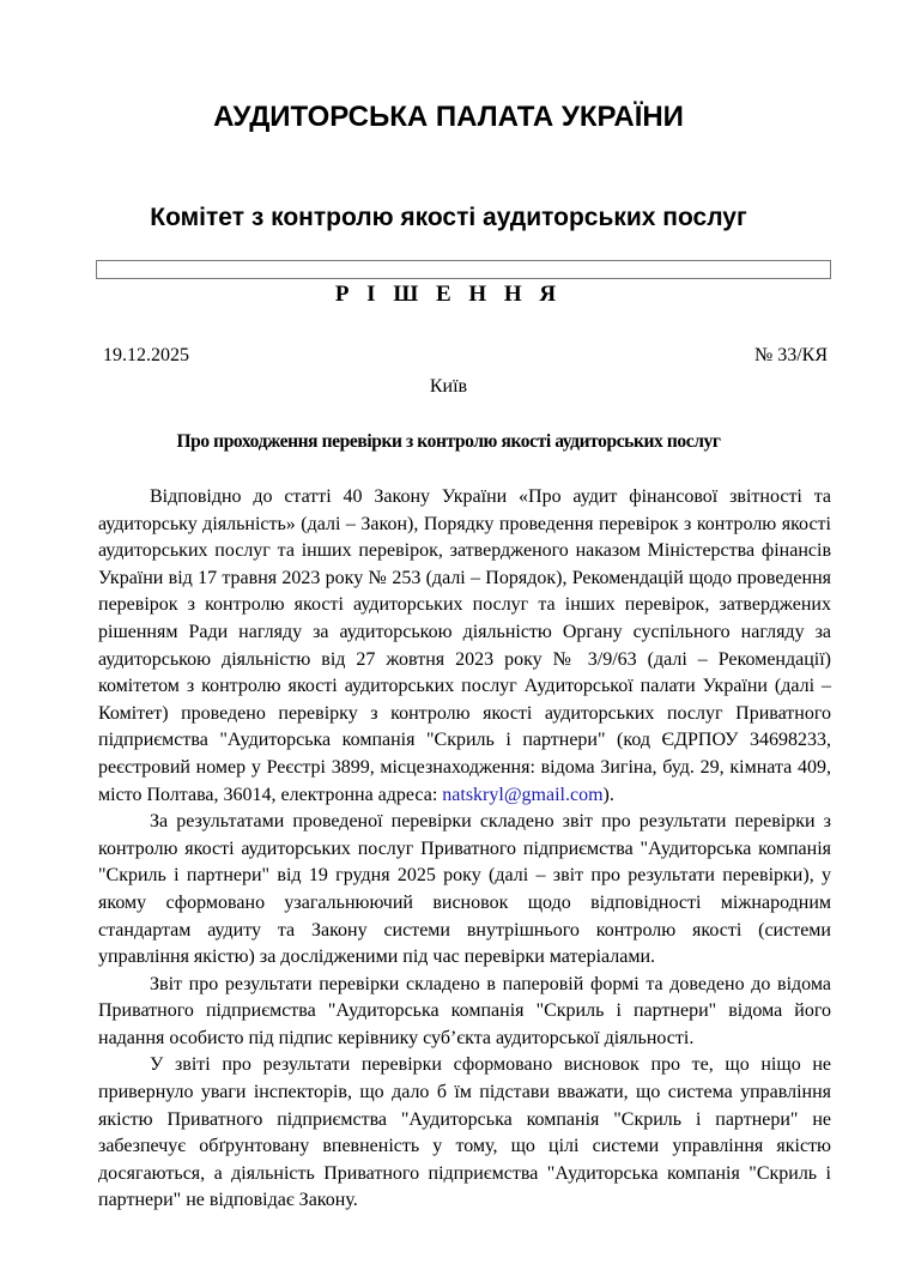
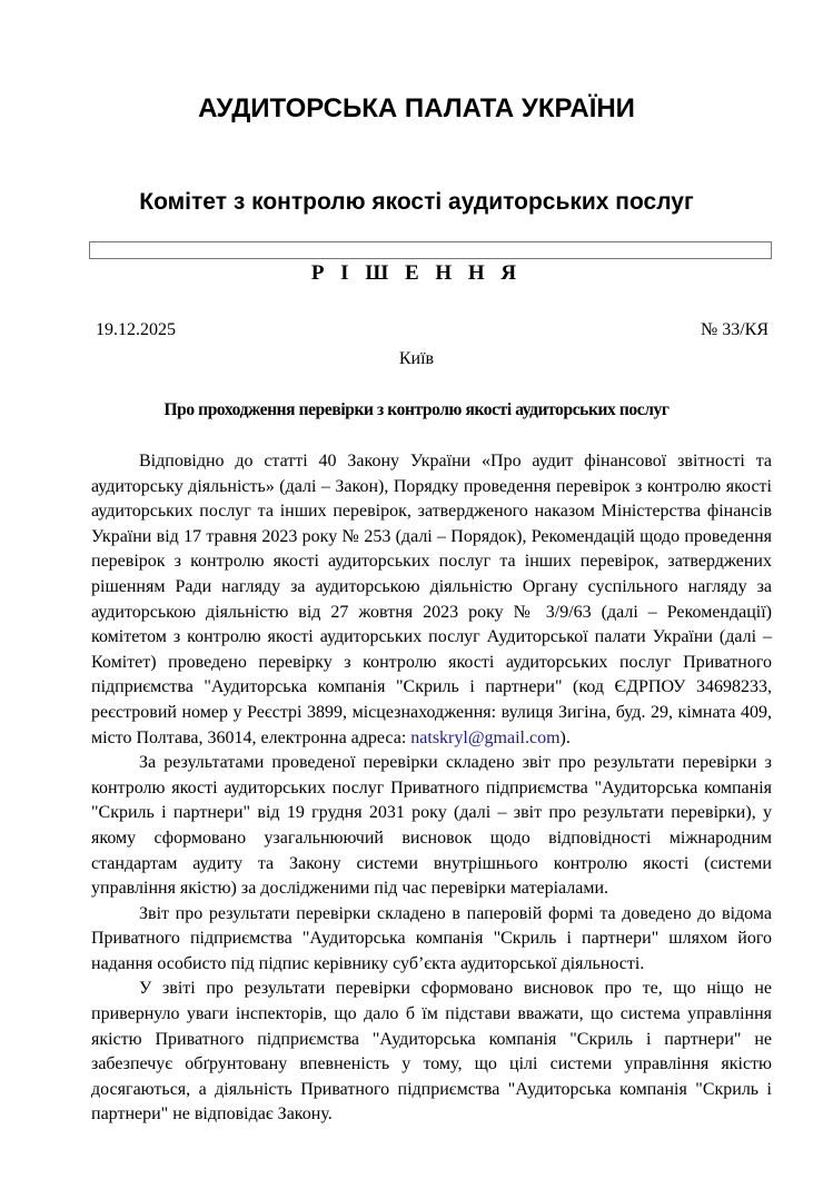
  АУДИТОРСЬКА ПАЛАТА УКРАЇНИ
  Комітет з контролю якості аудиторських послуг
  Р І Ш Е Н Н Я
  19.12.2025
  № 33/КЯ
  Київ
  Про проходження перевірки з контролю якості аудиторських послуг
- Відповідно до статті 40 Закону України «Про аудит фінансової звітності та аудиторську діяльність» (далі – Закон), Порядку проведення перевірок з контролю якості аудиторських послуг та інших перевірок, затвердженого наказом Міністерства фінансів України від 17 травня 2023 року № 253 (далі – Порядок), Рекомендацій щодо проведення перевірок з контролю якості аудиторських послуг та інших перевірок, затверджених рішенням Ради нагляду за аудиторською діяльністю Органу суспільного нагляду за аудиторською діяльністю від 27 жовтня 2023 року № 3/9/63 (далі – Рекомендації) комітетом з контролю якості аудиторських послуг Аудиторської палати України (далі – Комітет) проведено перевірку з контролю якості аудиторських послуг Приватного підприємства "Аудиторська компанія "Скриль і партнери" (код ЄДРПОУ 34698233, реєстровий номер у Реєстрі 3899, місцезнаходження: відома Зигіна, буд. 29, кімната 409, місто Полтава, 36014, електронна адреса: natskryl@gmail.com).
+ Відповідно до статті 40 Закону України «Про аудит фінансової звітності та аудиторську діяльність» (далі – Закон), Порядку проведення перевірок з контролю якості аудиторських послуг та інших перевірок, затвердженого наказом Міністерства фінансів України від 17 травня 2023 року № 253 (далі – Порядок), Рекомендацій щодо проведення перевірок з контролю якості аудиторських послуг та інших перевірок, затверджених рішенням Ради нагляду за аудиторською діяльністю Органу суспільного нагляду за аудиторською діяльністю від 27 жовтня 2023 року № 3/9/63 (далі – Рекомендації) комітетом з контролю якості аудиторських послуг Аудиторської палати України (далі – Комітет) проведено перевірку з контролю якості аудиторських послуг Приватного підприємства "Аудиторська компанія "Скриль і партнери" (код ЄДРПОУ 34698233, реєстровий номер у Реєстрі 3899, місцезнаходження: вулиця Зигіна, буд. 29, кімната 409, місто Полтава, 36014, електронна адреса: natskryl@gmail.com).
- За результатами проведеної перевірки складено звіт про результати перевірки з контролю якості аудиторських послуг Приватного підприємства "Аудиторська компанія "Скриль і партнери" від 19 грудня 2025 року (далі – звіт про результати перевірки), у якому сформовано узагальнюючий висновок щодо відповідності міжнародним стандартам аудиту та Закону системи внутрішнього контролю якості (системи управління якістю) за дослідженими під час перевірки матеріалами.
+ За результатами проведеної перевірки складено звіт про результати перевірки з контролю якості аудиторських послуг Приватного підприємства "Аудиторська компанія "Скриль і партнери" від 19 грудня 2031 року (далі – звіт про результати перевірки), у якому сформовано узагальнюючий висновок щодо відповідності міжнародним стандартам аудиту та Закону системи внутрішнього контролю якості (системи управління якістю) за дослідженими під час перевірки матеріалами.
- Звіт про результати перевірки складено в паперовій формі та доведено до відома Приватного підприємства "Аудиторська компанія "Скриль і партнери" відома його надання особисто під підпис керівнику суб’єкта аудиторської діяльності.
+ Звіт про результати перевірки складено в паперовій формі та доведено до відома Приватного підприємства "Аудиторська компанія "Скриль і партнери" шляхом його надання особисто під підпис керівнику суб’єкта аудиторської діяльності.
  У звіті про результати перевірки сформовано висновок про те, що ніщо не привернуло уваги інспекторів, що дало б їм підстави вважати, що система управління якістю Приватного підприємства "Аудиторська компанія "Скриль і партнери" не забезпечує обґрунтовану впевненість у тому, що цілі системи управління якістю досягаються, а діяльність Приватного підприємства "Аудиторська компанія "Скриль і партнери" не відповідає Закону.
